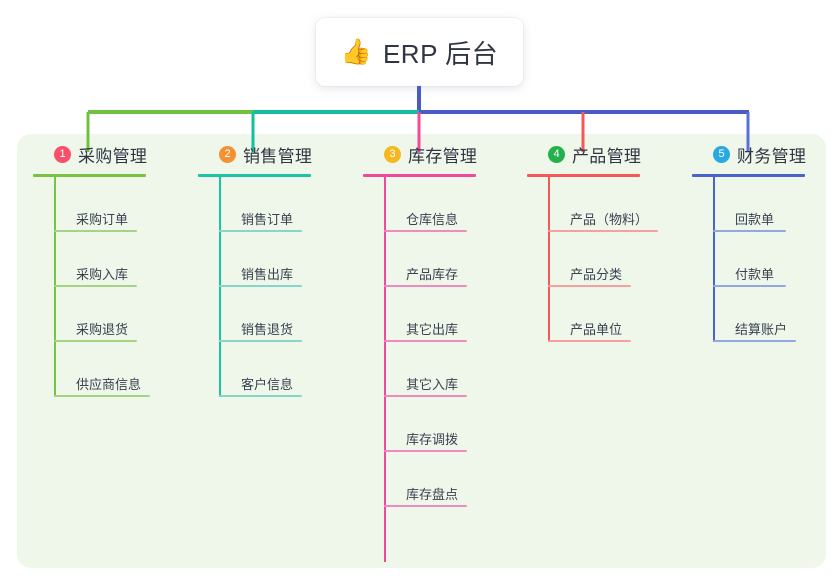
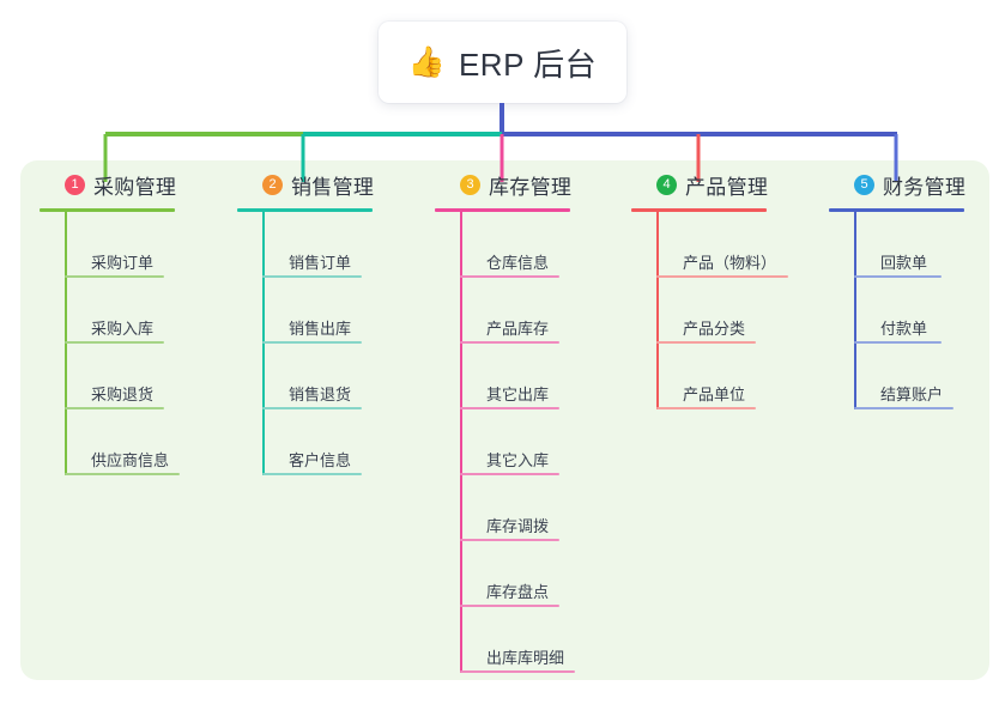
  👍
  ERP 后台
  1
  采购管理
  采购订单
  采购入库
  采购退货
  供应商信息
  2
  销售管理
  销售订单
  销售出库
  销售退货
  客户信息
  3
  库存管理
  仓库信息
  产品库存
  其它出库
  其它入库
  库存调拨
  库存盘点
+ 出库库明细
  4
  产品管理
  产品（物料）
  产品分类
  产品单位
  5
  财务管理
  回款单
  付款单
  结算账户
